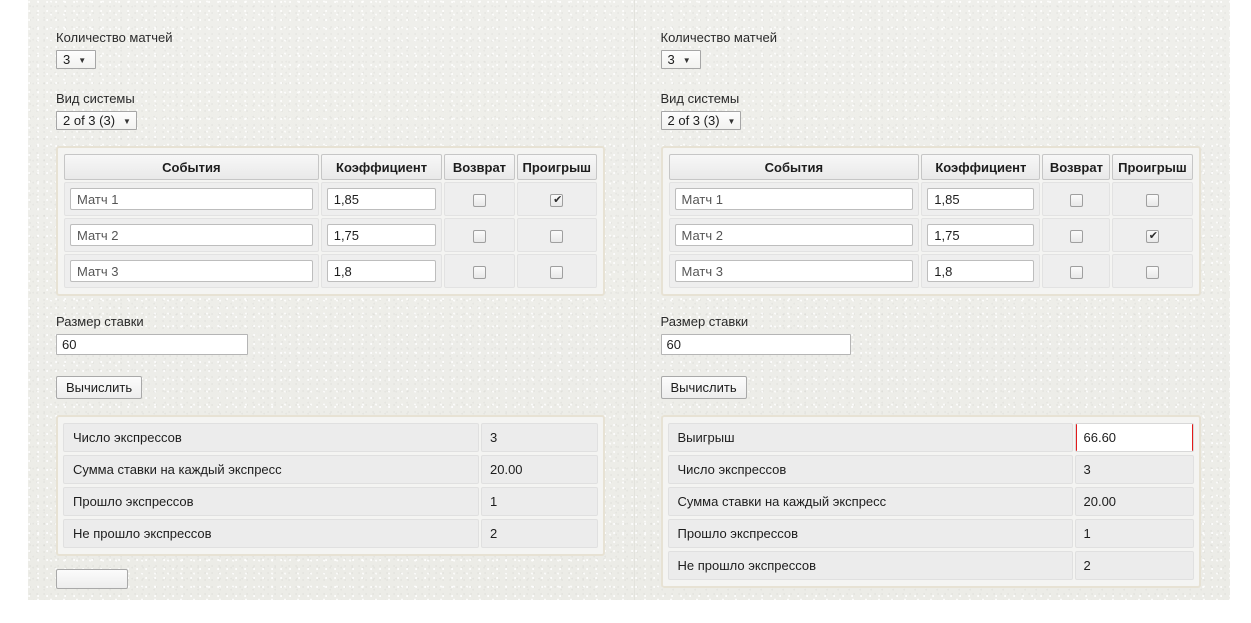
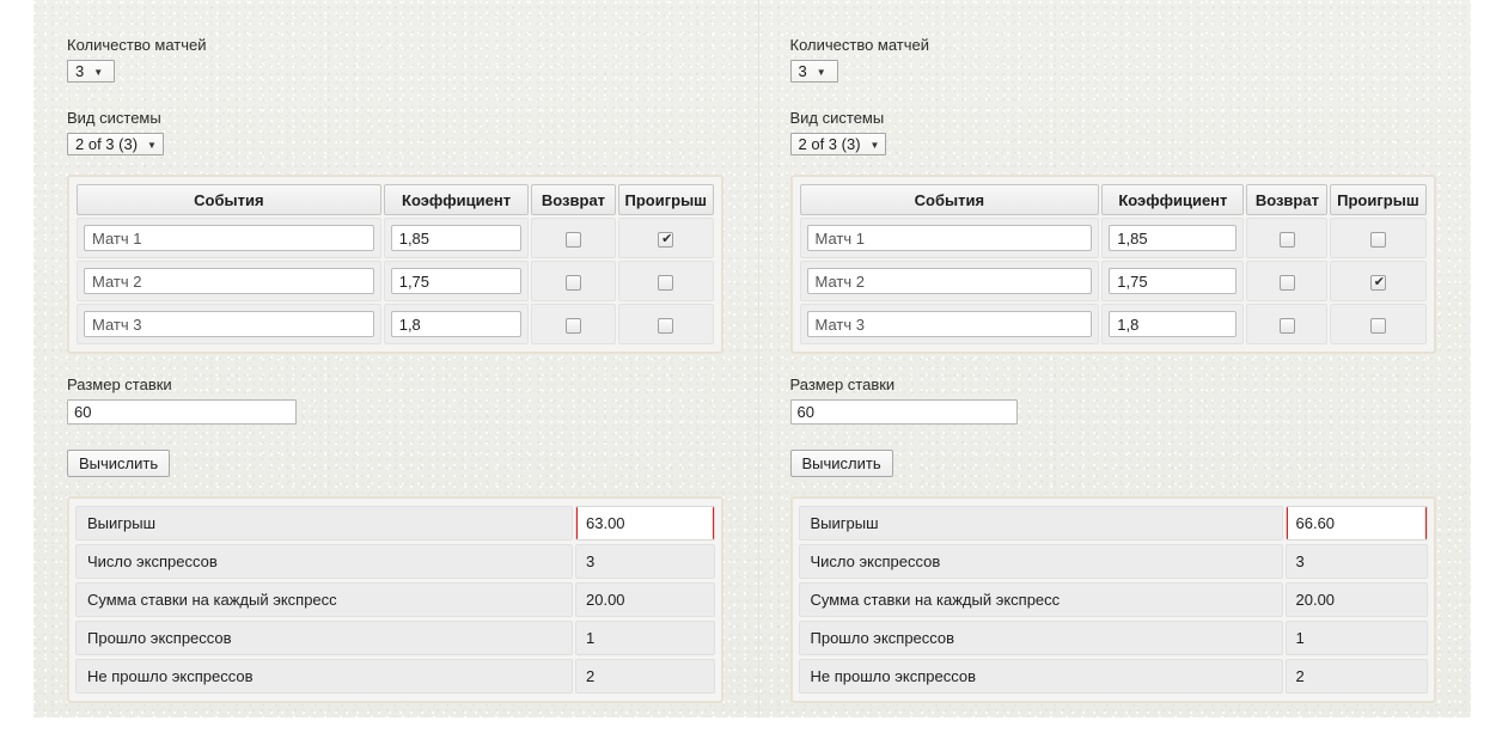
  Количество матчей
  3
  ▼
  Вид системы
  2 of 3 (3)
  ▼
  События	Коэффициент	Возврат	Проигрыш
  Матч 1	1,85
  Матч 2	1,75
  Матч 3	1,8
  Размер ставки
  60
  Вычислить
+ Выигрыш	63.00
  Число экспрессов	3
  Сумма ставки на каждый экспресс	20.00
  Прошло экспрессов	1
  Не прошло экспрессов	2
  Количество матчей
  3
  ▼
  Вид системы
  2 of 3 (3)
  ▼
  События	Коэффициент	Возврат	Проигрыш
  Матч 1	1,85
  Матч 2	1,75
  Матч 3	1,8
  Размер ставки
  60
  Вычислить
  Выигрыш	66.60
  Число экспрессов	3
  Сумма ставки на каждый экспресс	20.00
  Прошло экспрессов	1
  Не прошло экспрессов	2
